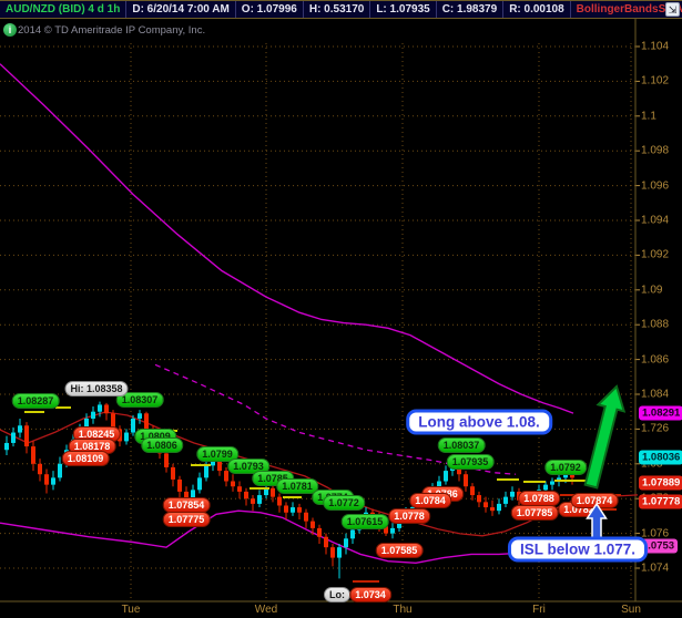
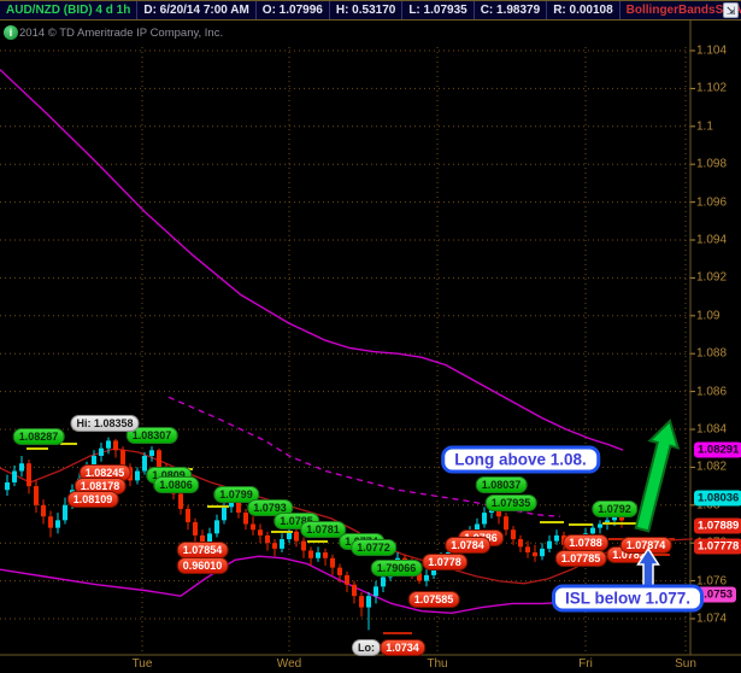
  AUD/NZD (BID) 4 d 1h
  D: 6/20/14 7:00 AM
  O: 1.07996
  H: 0.53170
  L: 1.07935
  C: 1.98379
  R: 0.00108
  ⇲
  i
  2014 © TD Ameritrade IP Company, Inc.
  1.08287
  1.08307
  1.0809
  1.0806
  1.0799
  1.0793
  1.0781
  1.0772
- 1.07615
+ 1.79066
  1.08037
  1.07935
  1.0792
  1.08245
  1.08178
  1.08109
  1.07854
- 1.07775
+ 0.96010
  1.0784
  1.0778
  1.07585
  1.0788
  1.07785
  1.0782
  1.07874
  Hi: 1.08358
  Lo:
  1.0734
  1.104
  1.102
  1.1
  1.098
  1.096
  1.094
  1.092
  1.09
  1.088
  1.086
  1.084
- 1.726
+ 1.082
  1.076
  1.074
  1.08291
  1.08036
  1.07889
  1.07778
  .0753
  Tue
  Wed
  Thu
  Fri
  Sun
  Long above 1.08.
  ISL below 1.077.
